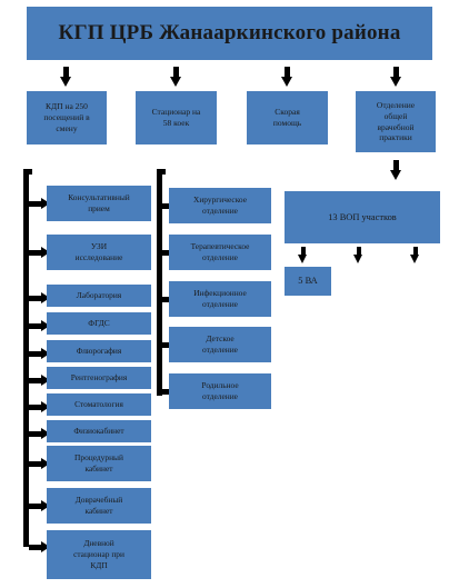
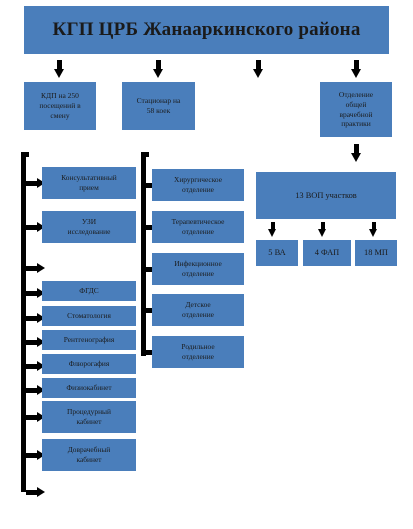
  КГП ЦРБ Жанааркинского района
  КДП на 250
  посещений в
  смену
  Стационар на
  58 коек
- Скорая
- помощь
  Отделение
  общей
  врачебной
  практики
  Консультативный
  прием
  УЗИ
  исследование
- Лаборатория
  ФГДС
- Флюрогафия
+ Стоматология
  Рентгенография
- Стоматология
+ Флюрогафия
  Физиокабинет
  Процедурный
  кабинет
  Доврачебный
  кабинет
- Дневной
- стационар при
- КДП
  Хирургическое
  отделение
  Терапевтическое
  отделение
  Инфекционное
  отделение
  Детское
  отделение
  Родильное
  отделение
  13 ВОП участков
  5 ВА
+ 4 ФАП
+ 18 МП
